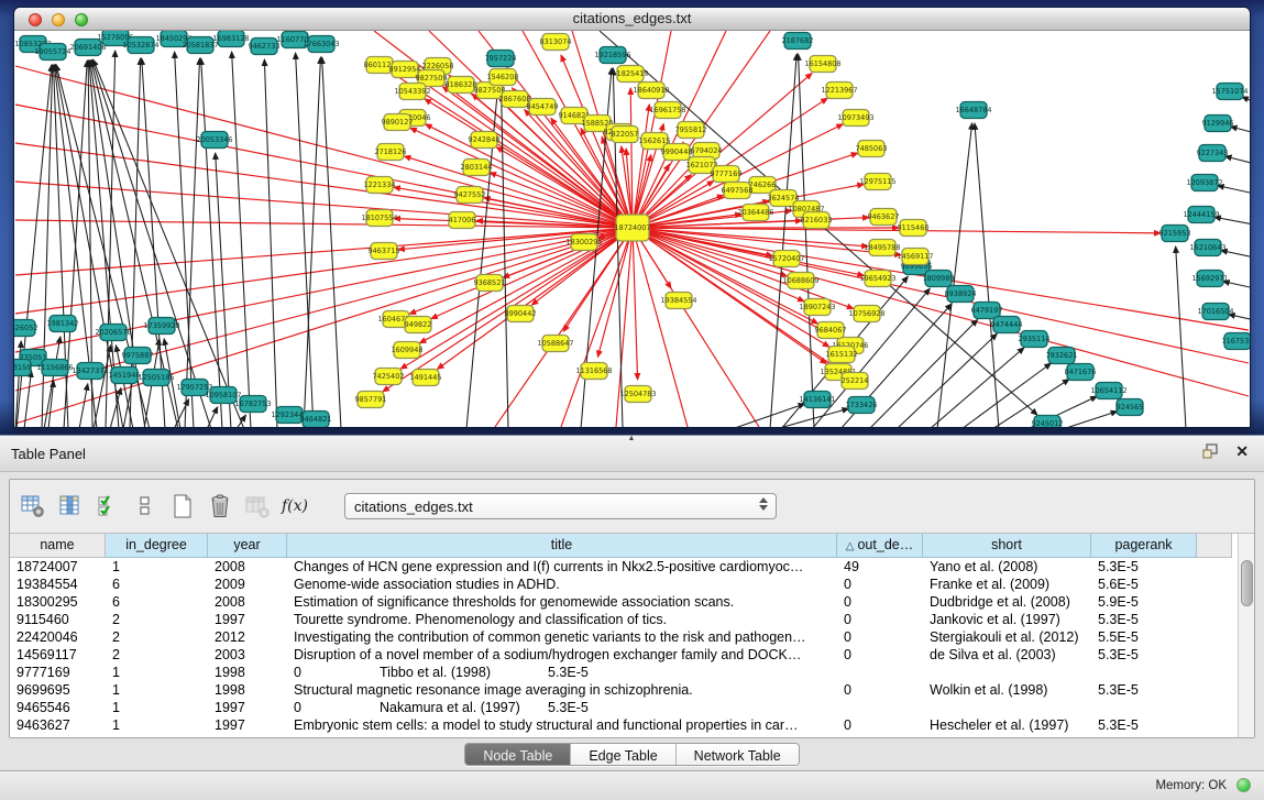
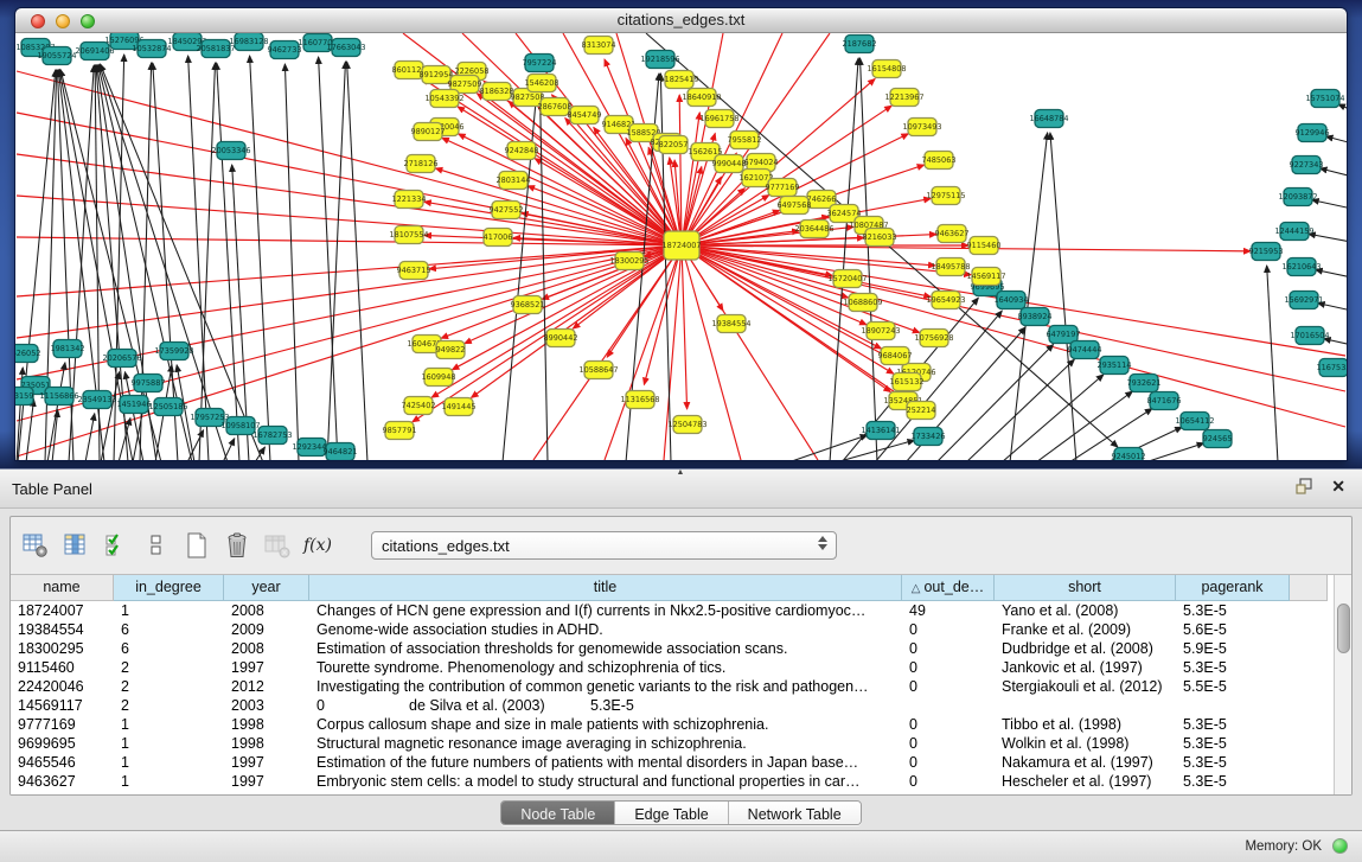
  citations_edges.txt
  108532
  19055724
  20691406
  1527609
  10532874
  1845029
  20581837
  16983128
  9462733
  1160770
  17663043
  7957224
  19218596
  2187682
  16648784
  20053346
  15751074
  9129946
  9227343
  12093872
  12444159
  16210643
  15692971
  17016504
  116753
  9215953
  26052
  1981342
  735051
  11156866
- 13427371
+ 23549133
  1451946
  20206576
  17359928
  9975887
  12505185
  17957253
  10958107
  16782753
  1292344
  9464821
  9699695
- 1809989
+ 1640934
  8938924
  6479197
  9474444
  2935114
  7932621
  8471676
  10654112
  924565
  14136141
  1733426
  9245012
  860112
  8912954
  2226058
  9827509
  8186328
  9827508
  1546208
  2867608
  8454749
  914682
  158852
  10543392
  9890127
  2718126
  1221334
  18107554
  9463715
  160467
  949822
  1609948
  7425402
  1491445
  9857791
  9242848
  2803144
  9427552
  417006
  9368521
  8990442
  10588647
  11316568
  12504783
  8313074
  11825419
  18640910
  16961758
  7955812
  1562615
  822057
  9990448
  6794024
  1621072
  9777169
  746266
  6497568
  3624574
  10807487
  20364486
  8216033
  16154808
  12213967
  10973493
  7485063
  12975115
  9463627
  18495788
  19654923
  10756928
  1615132
  252214
  9684067
  18907243
  10688609
  15720407
  19384554
  18300295
  9115460
  14569117
  18724007
  Table Panel
  ✕
  f(x)
  citations_edges.txt
  name
  in_degree
  year
  title
  △ out_de…
  short
  pagerank
  18724007
  1
  2008
  Changes of HCN gene expression and I(f) currents in Nkx2.5-positive cardiomyoc…
  49
  Yano et al. (2008)
  5.3E-5
  19384554
  6
  2009
  Genome-wide association studies in ADHD.
  0
  Franke et al. (2009)
  5.6E-5
  18300295
  6
  2008
- Estimation of significance thresholds for genomewide association scans.
+ Estimation of association thresholds for genomewide association scans.
  0
  Dudbridge et al. (2008)
  5.9E-5
  9115460
  2
  1997
- Tourette syndrome. Phenomenology and classification of tics.
+ Tourette syndrome. Phenomenology and schizophrenia of tics.
  0
  Jankovic et al. (1997)
  5.3E-5
  22420046
  2
  2012
  Investigating the contribution of common genetic variants to the risk and pathogen…
  0
  Stergiakouli et al. (2012)
  5.5E-5
  14569117
  2
  2003
- Disruption of a novel member of a sodium/hydrogen exchanger family and DOCK…
  0
  de Silva et al. (2003)
  5.3E-5
  9777169
  1
  1998
+ Corpus callosum shape and size in male patients with schizophrenia.
  0
  Tibbo et al. (1998)
  5.3E-5
  9699695
  1
  1998
  Structural magnetic resonance image averaging in schizophrenia.
  0
  Wolkin et al. (1998)
  5.3E-5
  9465546
  1
  1997
+ Estimation of the future numbers of patients with mental disorders in Japan base…
  0
  Nakamura et al. (1997)
  5.3E-5
  9463627
  1
  1997
  Embryonic stem cells: a model to study structural and functional properties in car…
  0
  Hescheler et al. (1997)
  5.3E-5
  Node Table
  Edge Table
  Network Table
  Memory: OK
